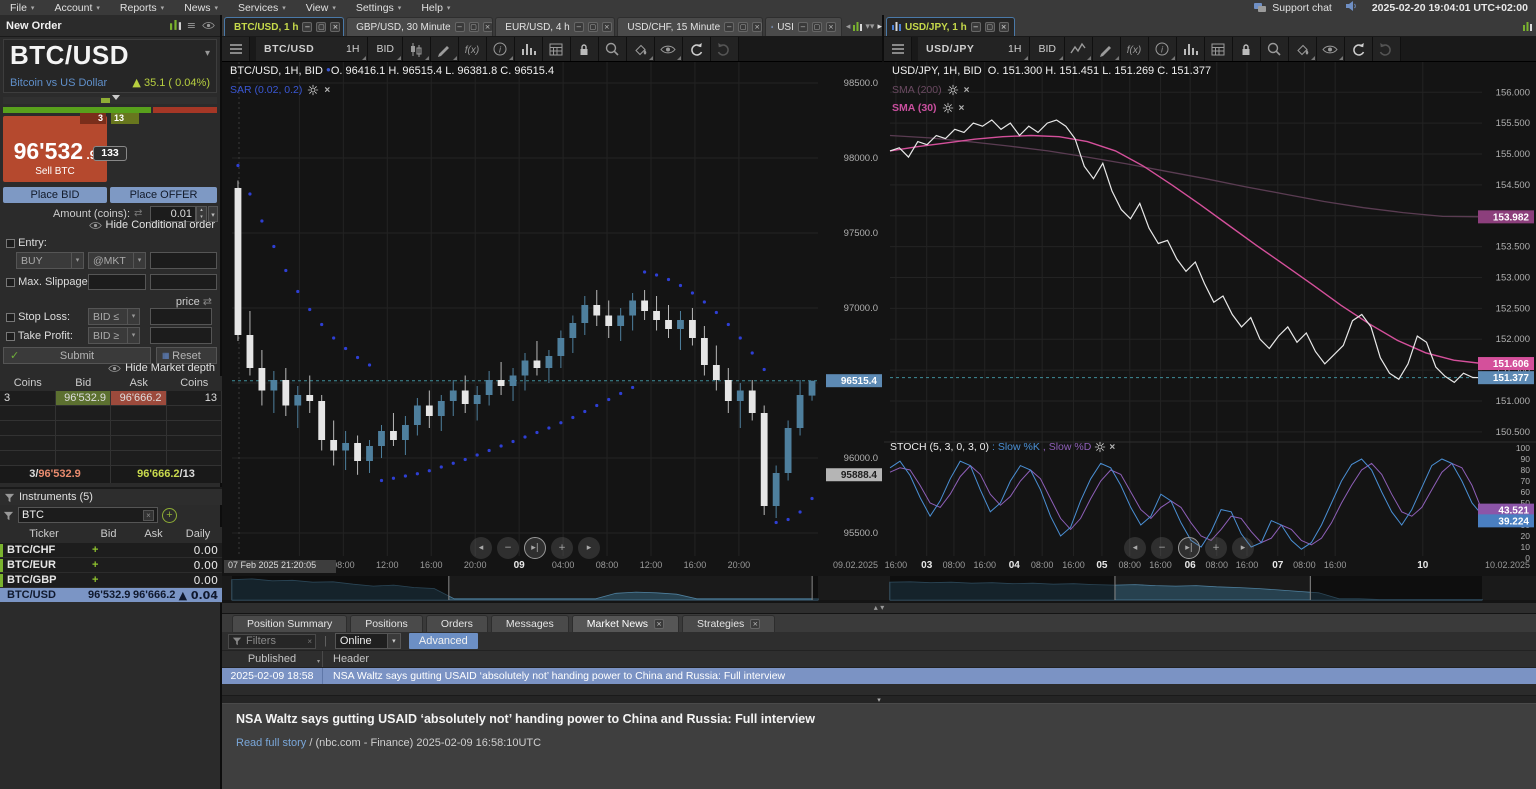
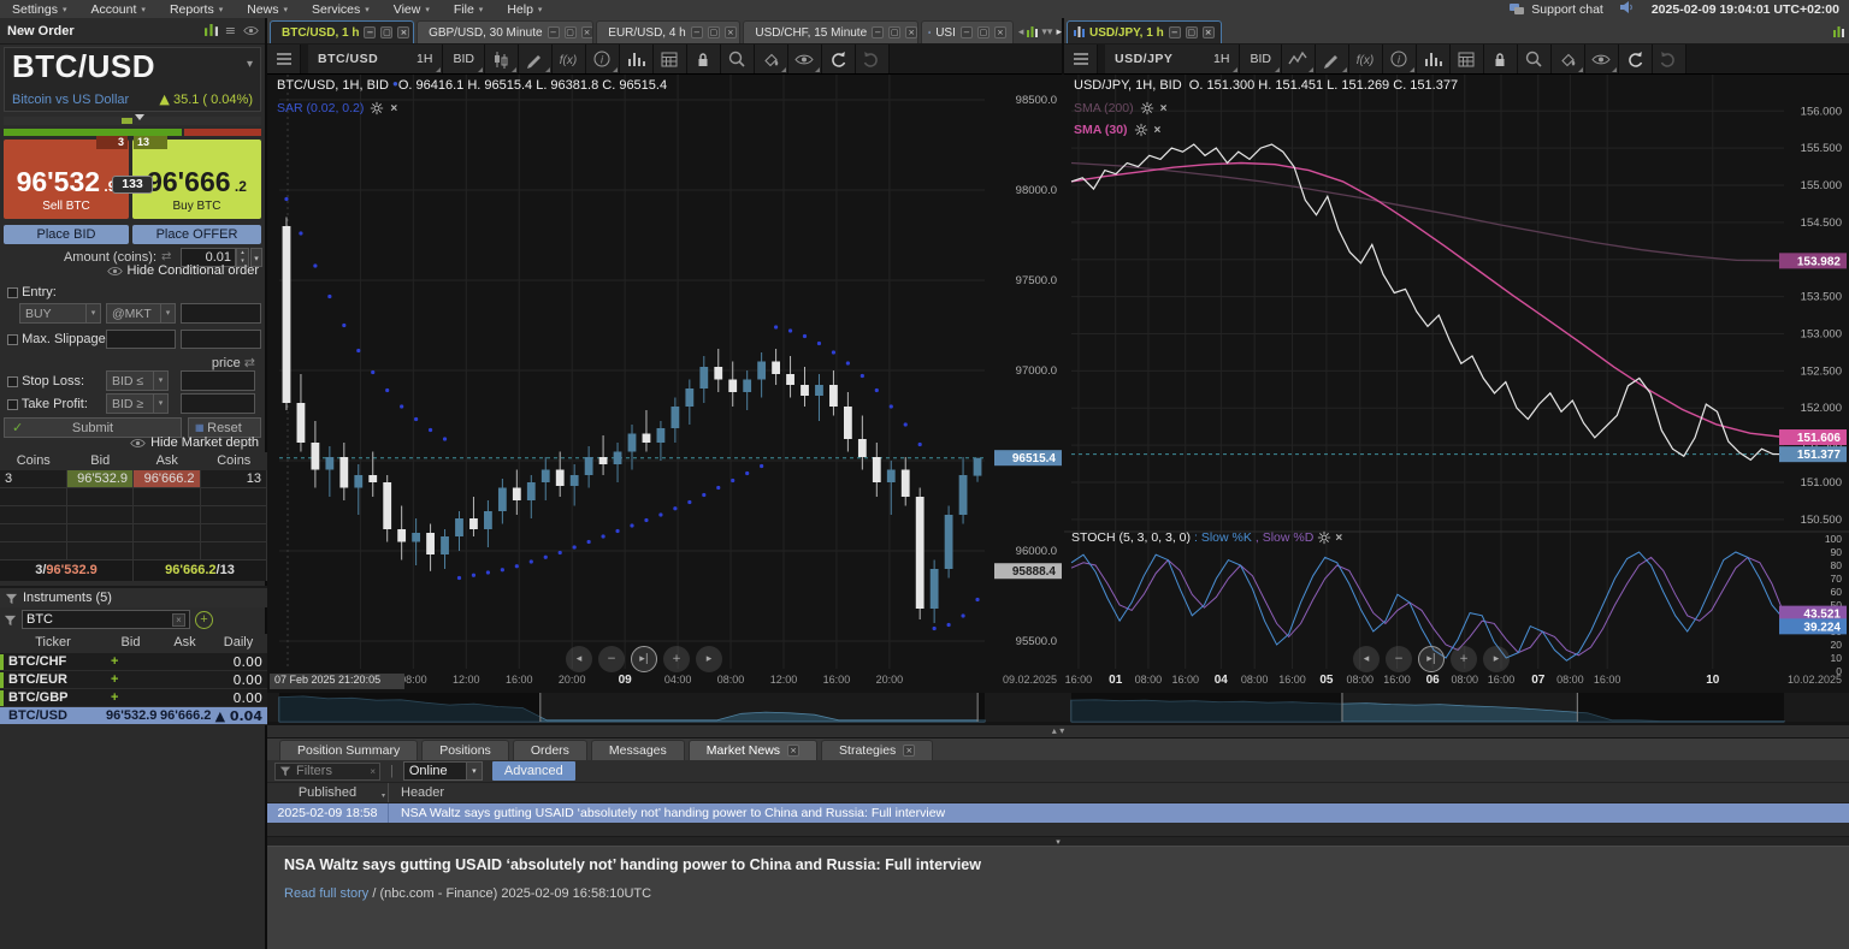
- File
+ Settings
  ▾
  Account
  ▾
  Reports
  ▾
  News
  ▾
  Services
  ▾
  View
  ▾
- Settings
+ File
  ▾
  Help
  ▾
  Support chat
- 2025-02-20 19:04:01 UTC+02:00
+ 2025-02-09 19:04:01 UTC+02:00
  New Order
  ≡
  BTC/USD
  ▾
  Bitcoin vs US Dollar
  ▲ 35.1 ( 0.04%)
  3
  13
  96'532 .
  Sell BTC
+ 96'666 .2
+ Buy BTC
  133
  Place BID
  Place OFFER
  Amount (coins):
  ⇄
  0.01
  ▾
  Hide Conditional order
  Entry:
  BUY
  ▾
  @MKT
  ▾
  Max. Slippage
  price ⇄
  Stop Loss:
  BID ≤
  ▾
  Take Profit:
  BID ≥
  ▾
  ✓
  Submit
  ▦
  Reset
  Hide Market depth
  Coins
  Bid
  Ask
  Coins
  3
  96'532.9
  96'666.2
  13
  3/96'532.9
  96'666.2/13
  Instruments (5)
  BTC
  ×
  +
  Ticker
  Bid
  Ask
  BTC/CHF
  +
  0.00
  BTC/EUR
  +
  0.00
  BTC/GBP
  +
  0.00
  BTC/USD
  96'532.9
  96'666.2
  ▲ 0.04
  BTC/USD, 1 h
  −
  ▢
  ×
  GBP/USD, 30 Minute
  −
  ▢
  ×
  EUR/USD, 4 h
  −
  ▢
  ×
  USD/CHF, 15 Minute
  −
  ▢
  ×
  USI
  −
  ▢
  ×
  ◂
  ▾▾
  ▸
  BTC/USD
  1H
  BID
  f(x)
  i
  8:00
  12:00
  16:00
  20:00
  09
  04:00
  08:00
  12:00
  16:00
  20:00
  98500.0
  98000.0
  97500.0
  97000.0
  96000.0
  95500.0
  09.02.2025
  96515.4
  95888.4
  07 Feb 2025 21:20:05
  BTC/USD, 1H, BID ●O. 96416.1 H. 96515.4 L. 96381.8 C. 96515.4
  SAR (0.02, 0.2)
  ×
  ◂
  −
  ▸|
  +
  ▸
  USD/JPY, 1 h
  −
  ▢
  ×
  USD/JPY
  1H
  BID
  f(x)
  i
  16:00
- 03
+ 01
  08:00
  16:00
  04
  08:00
  16:00
  05
  08:00
  16:00
  06
  08:00
  16:00
  07
  08:00
  16:00
  10
  156.000
  155.500
  155.000
  154.500
  153.500
  153.000
  152.500
  152.000
  151.500
  151.000
  150.500
  10.02.2025
  100
  90
  80
  70
  60
  50
  20
  10
  0
  153.982
  151.606
  151.377
  43.521
  39.224
  USD/JPY, 1H, BID O. 151.300 H. 151.451 L. 151.269 C. 151.377
  SMA (200)
  ×
  SMA (30)
  ×
  STOCH (5, 3, 0, 3, 0)
  : Slow %K
  , Slow %D
  ×
  ◂
  −
  ▸|
  +
  ▸
  ▴ ▾
  Position Summary
  Positions
  Orders
  Messages
  Market News
  ×
  Strategies
  ×
  Filters
  ×
  |
  Online
  ▾
  Advanced
  Published
  Header
  2025-02-09 18:58
  NSA Waltz says gutting USAID ‘absolutely not’ handing power to China and Russia: Full interview
  ▾
  NSA Waltz says gutting USAID ‘absolutely not’ handing power to China and Russia: Full interview
  Read full story / (nbc.com - Finance) 2025-02-09 16:58:10UTC
